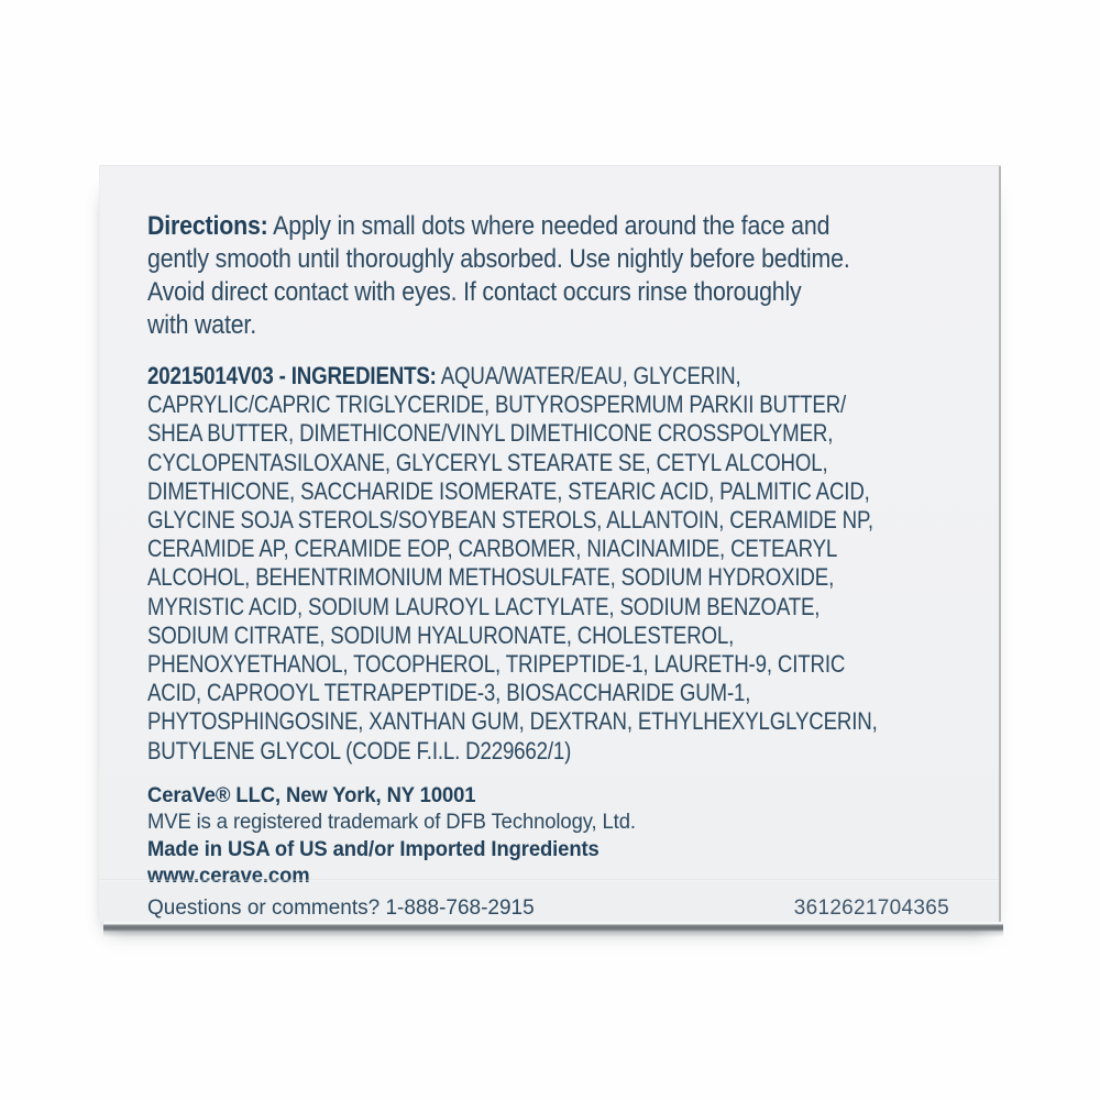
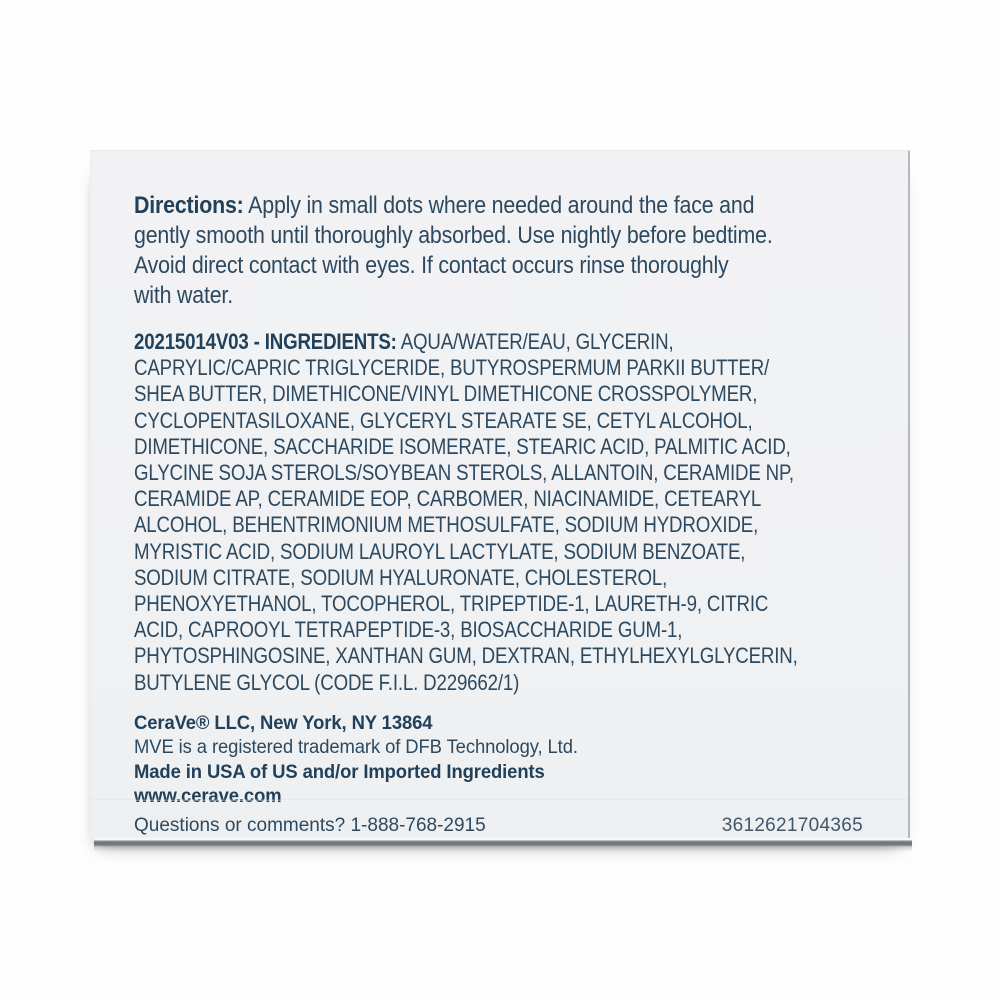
  Directions: Apply in small dots where needed around the face and
  gently smooth until thoroughly absorbed. Use nightly before bedtime.
  Avoid direct contact with eyes. If contact occurs rinse thoroughly
  with water.
  20215014V03 - INGREDIENTS: AQUA/WATER/EAU, GLYCERIN,
  CAPRYLIC/CAPRIC TRIGLYCERIDE, BUTYROSPERMUM PARKII BUTTER/
  SHEA BUTTER, DIMETHICONE/VINYL DIMETHICONE CROSSPOLYMER,
  CYCLOPENTASILOXANE, GLYCERYL STEARATE SE, CETYL ALCOHOL,
  DIMETHICONE, SACCHARIDE ISOMERATE, STEARIC ACID, PALMITIC ACID,
  GLYCINE SOJA STEROLS/SOYBEAN STEROLS, ALLANTOIN, CERAMIDE NP,
  CERAMIDE AP, CERAMIDE EOP, CARBOMER, NIACINAMIDE, CETEARYL
  ALCOHOL, BEHENTRIMONIUM METHOSULFATE, SODIUM HYDROXIDE,
  MYRISTIC ACID, SODIUM LAUROYL LACTYLATE, SODIUM BENZOATE,
  SODIUM CITRATE, SODIUM HYALURONATE, CHOLESTEROL,
  PHENOXYETHANOL, TOCOPHEROL, TRIPEPTIDE-1, LAURETH-9, CITRIC
  ACID, CAPROOYL TETRAPEPTIDE-3, BIOSACCHARIDE GUM-1,
  PHYTOSPHINGOSINE, XANTHAN GUM, DEXTRAN, ETHYLHEXYLGLYCERIN,
  BUTYLENE GLYCOL (CODE F.I.L. D229662/1)
- CeraVe® LLC, New York, NY 10001
+ CeraVe® LLC, New York, NY 13864
  MVE is a registered trademark of DFB Technology, Ltd.
  Made in USA of US and/or Imported Ingredients
  www.cerave.com
  Questions or comments? 1-888-768-2915
  3612621704365
